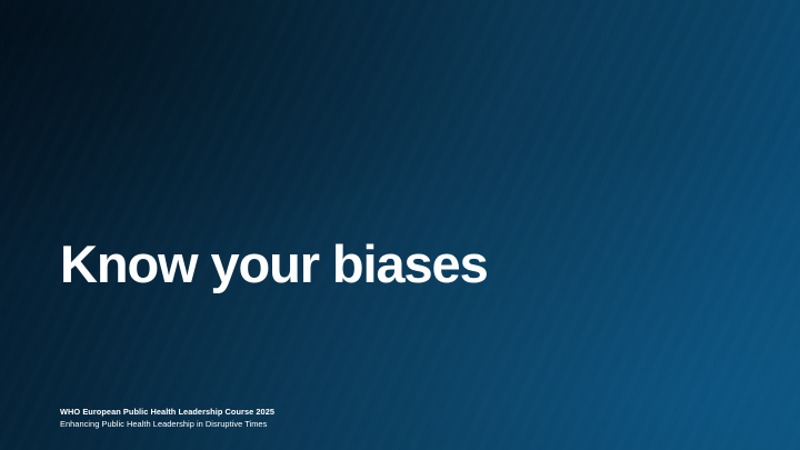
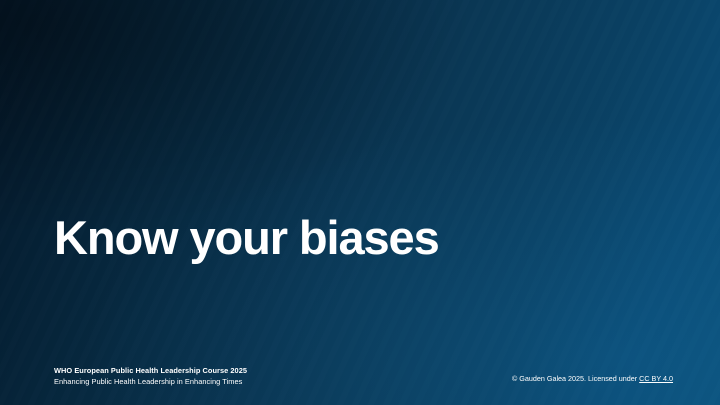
  Know your biases
  WHO European Public Health Leadership Course 2025
- Enhancing Public Health Leadership in Disruptive Times
+ Enhancing Public Health Leadership in Enhancing Times
+ © Gauden Galea 2025. Licensed under CC BY 4.0
